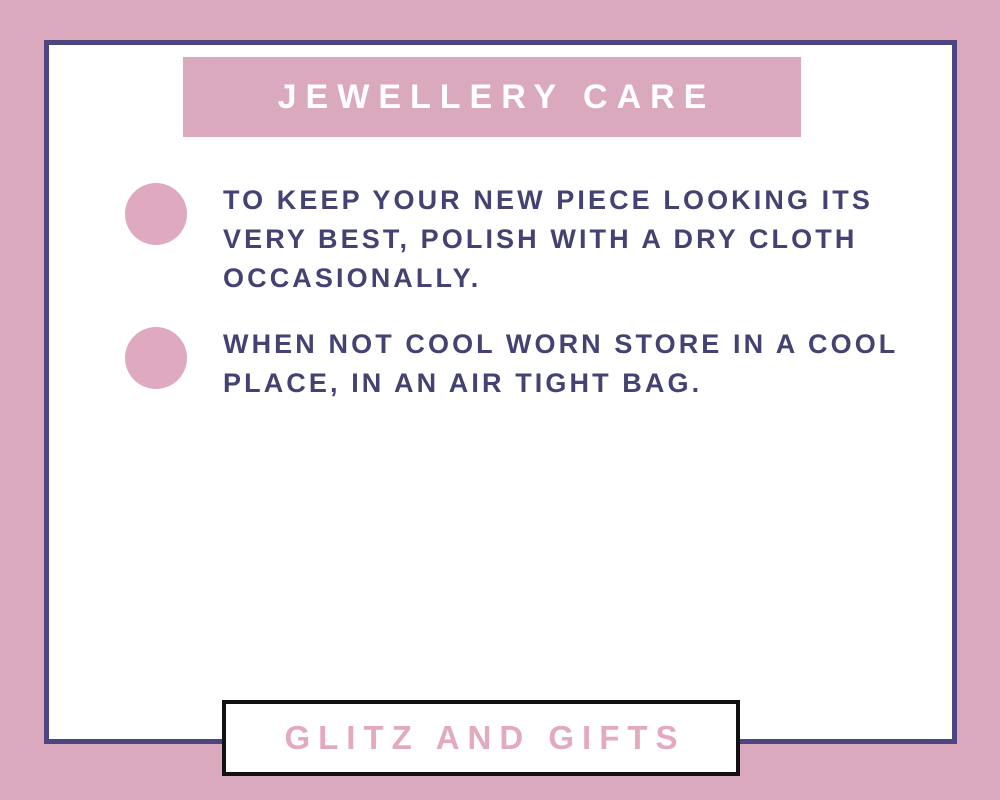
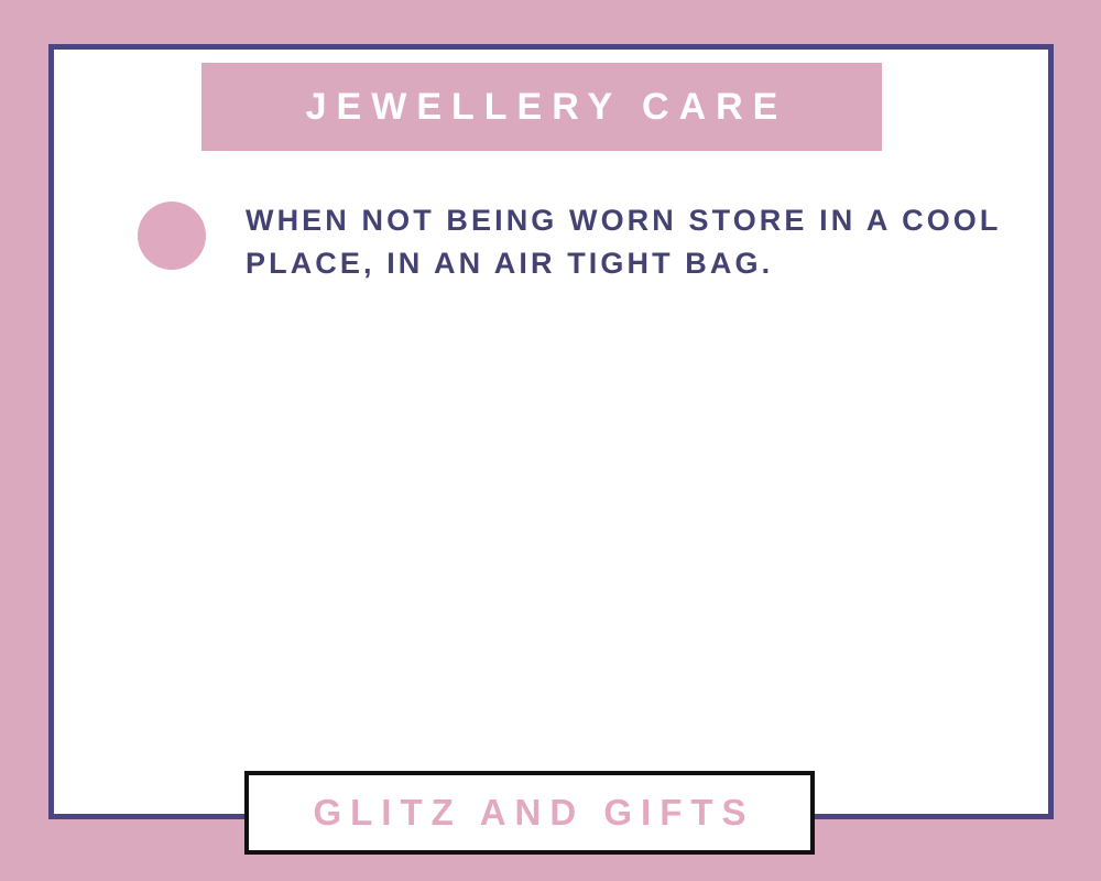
  JEWELLERY CARE
- TO KEEP YOUR NEW PIECE LOOKING ITS VERY BEST, POLISH WITH A DRY CLOTH OCCASIONALLY.
- WHEN NOT COOL WORN STORE IN A COOL PLACE, IN AN AIR TIGHT BAG.
+ WHEN NOT BEING WORN STORE IN A COOL PLACE, IN AN AIR TIGHT BAG.
  GLITZ AND GIFTS
